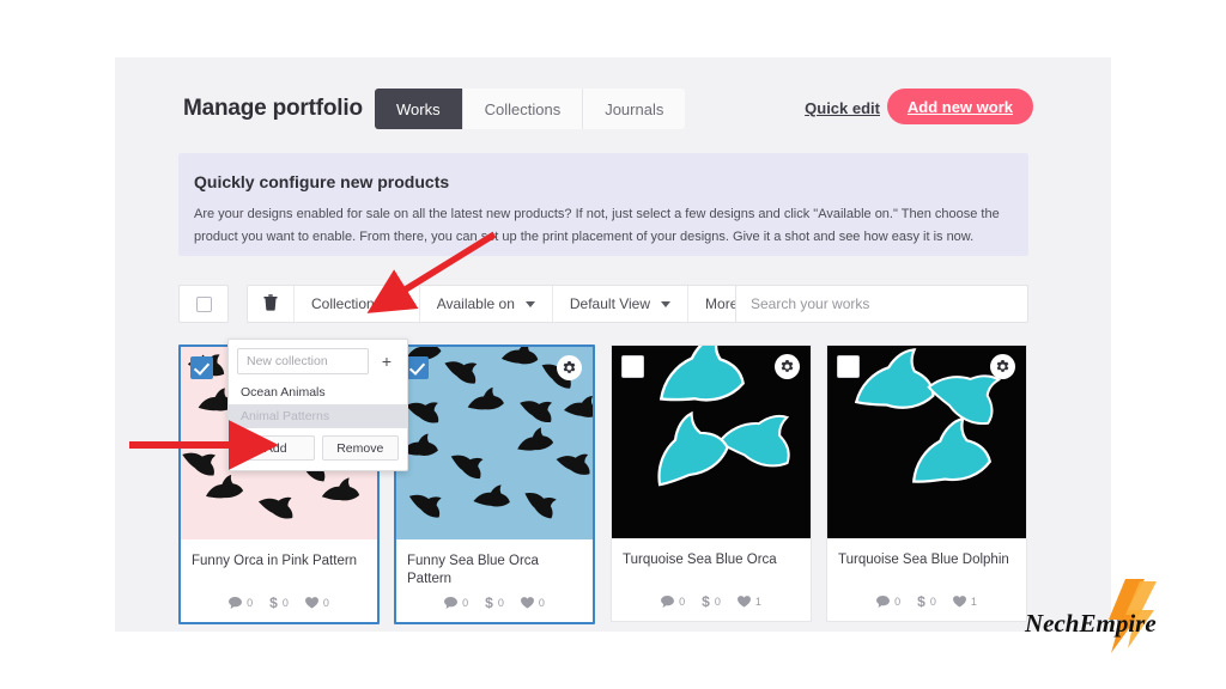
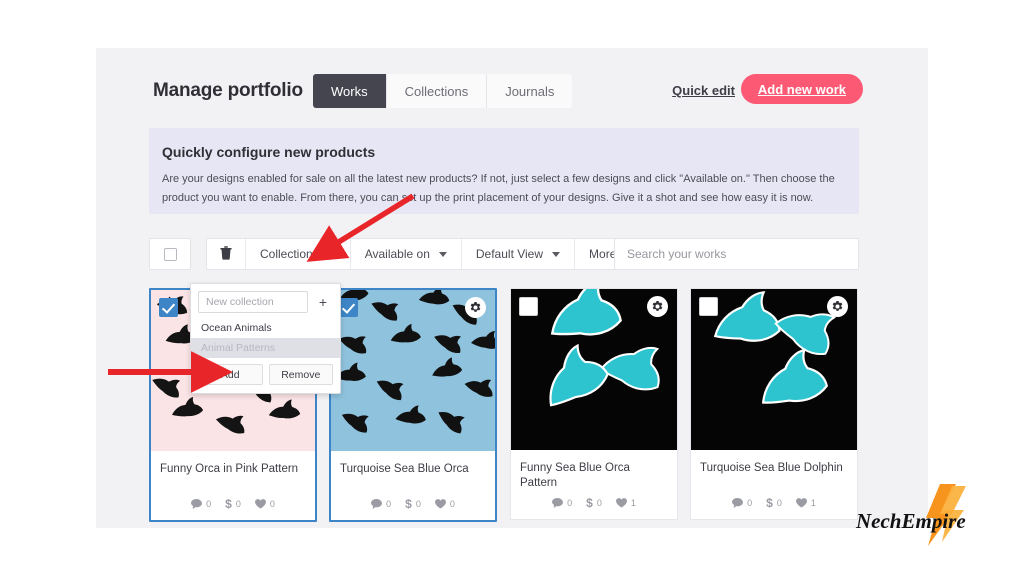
  Manage portfolio
  Works
  Collections
  Journals
  Quick edit
  Add new work
  Quickly configure new products
  Are your designs enabled for sale on all the latest new products? If not, just select a few designs and click "Available on." Then choose the product you want to enable. From there, you can st up the print placement of your designs. Give it a shot and see how easy it is now.
  Collections
  Available on
  Default View
  Mor
  Search your works
  Funny Orca in Pink Pattern
  0
  $
  0
  0
- Funny Sea Blue Orca Pattern
+ Turquoise Sea Blue Orca
  0
  $
  0
  0
- Turquoise Sea Blue Orca
+ Funny Sea Blue Orca Pattern
  0
  $
  0
  1
  Turquoise Sea Blue Dolphin
  0
  $
  0
  1
  New collection
  +
  Ocean Animals
  Animal Patterns
  Add
  Remove
  NechEmpire
